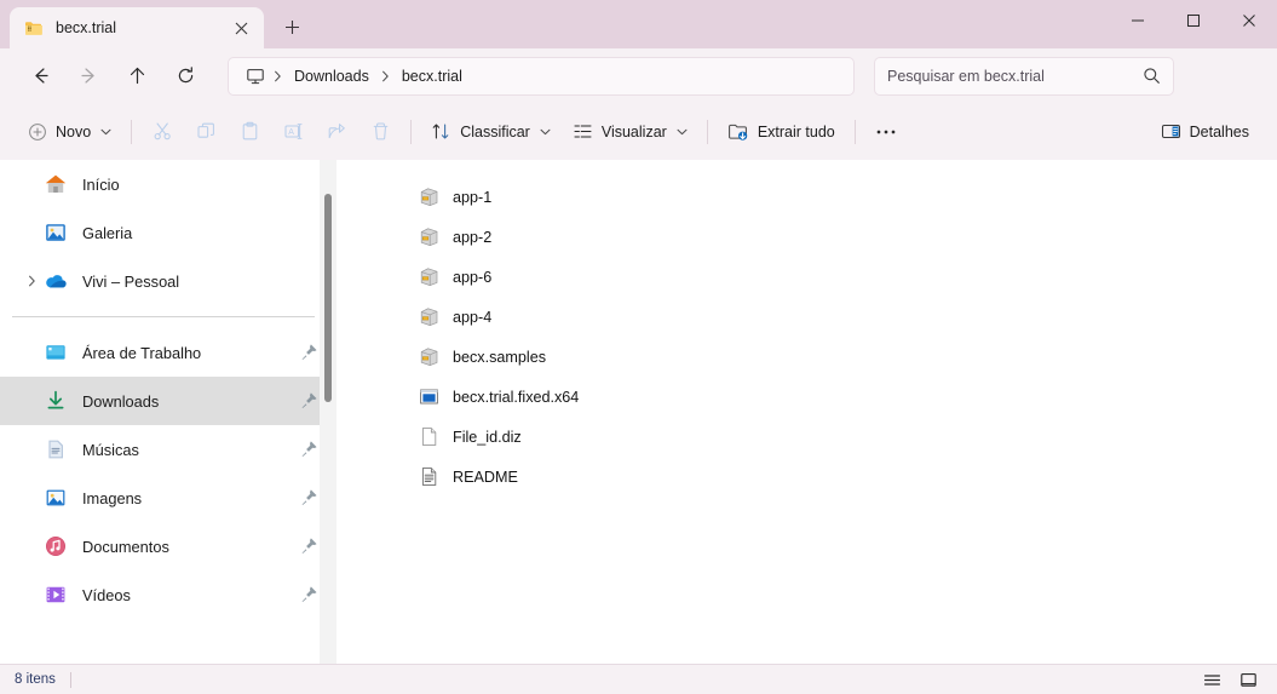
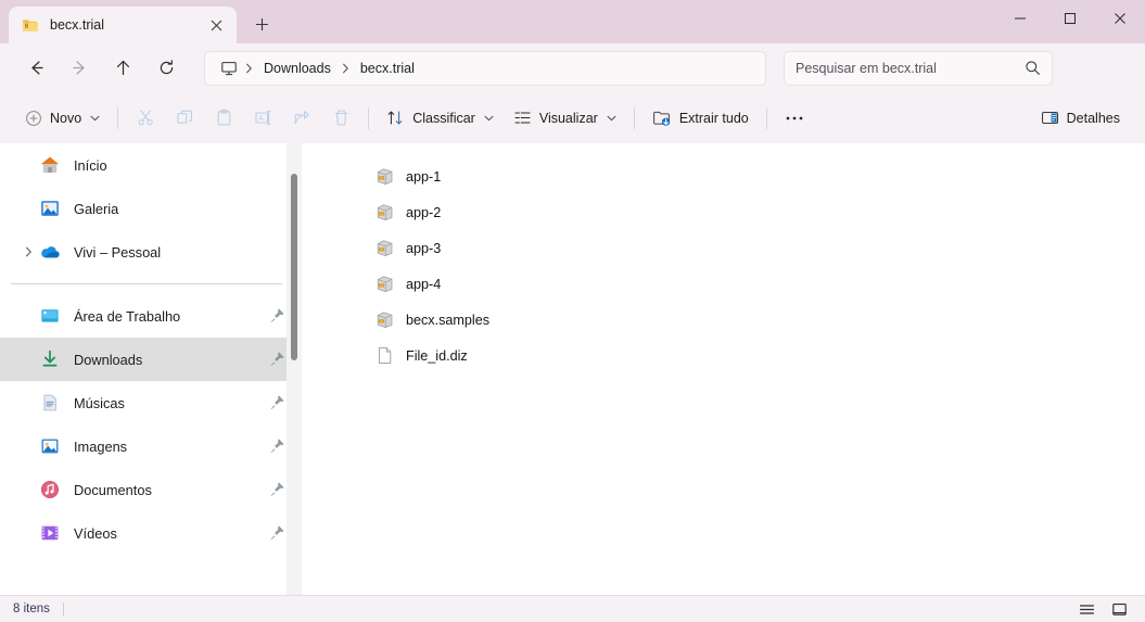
  becx.trial
  Downloads
  becx.trial
  Pesquisar em becx.trial
  Novo
  Classificar
  Visualizar
  Extrair tudo
  Detalhes
  Início
  Galeria
  Vivi – Pessoal
  Área de Trabalho
  Downloads
  Músicas
  Imagens
  Documentos
  Vídeos
  app-1
  app-2
- app-6
+ app-3
  app-4
  becx.samples
- becx.trial.fixed.x64
  File_id.diz
- README
  8 itens
